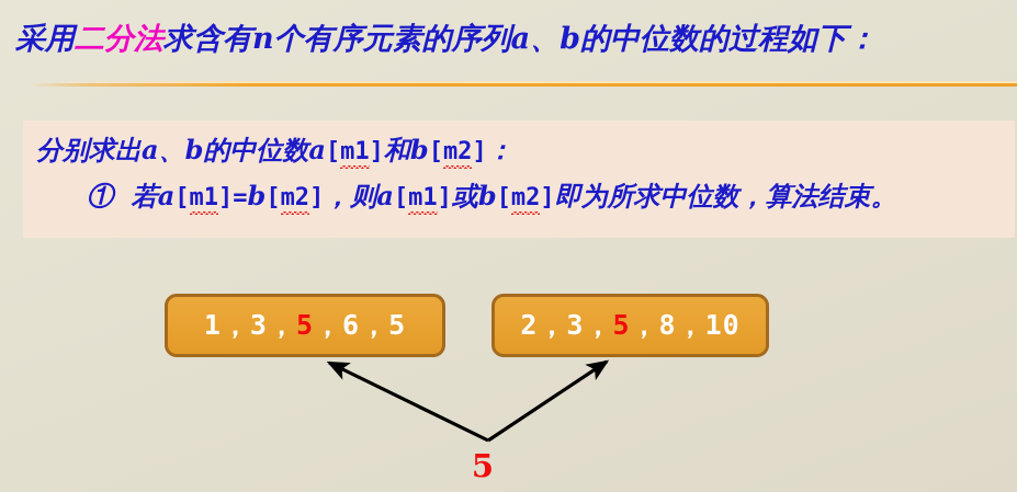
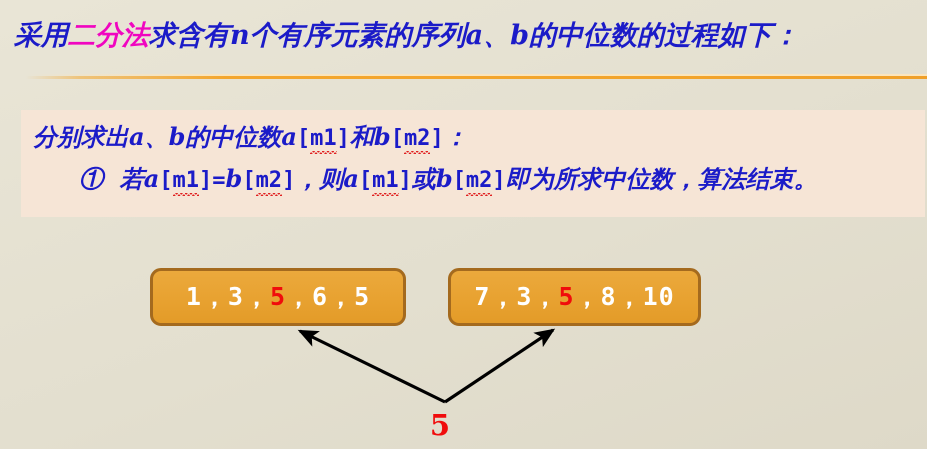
  采用二分法求含有n个有序元素的序列a、b的中位数的过程如下：
  分别求出a、b的中位数a[m1]和b[m2]：
  ① 若a[m1]=b[m2]，则a[m1]或b[m2]即为所求中位数，算法结束。
  1，3，5，6，5
- 2，3，5，8，10
+ 7，3，5，8，10
  5
